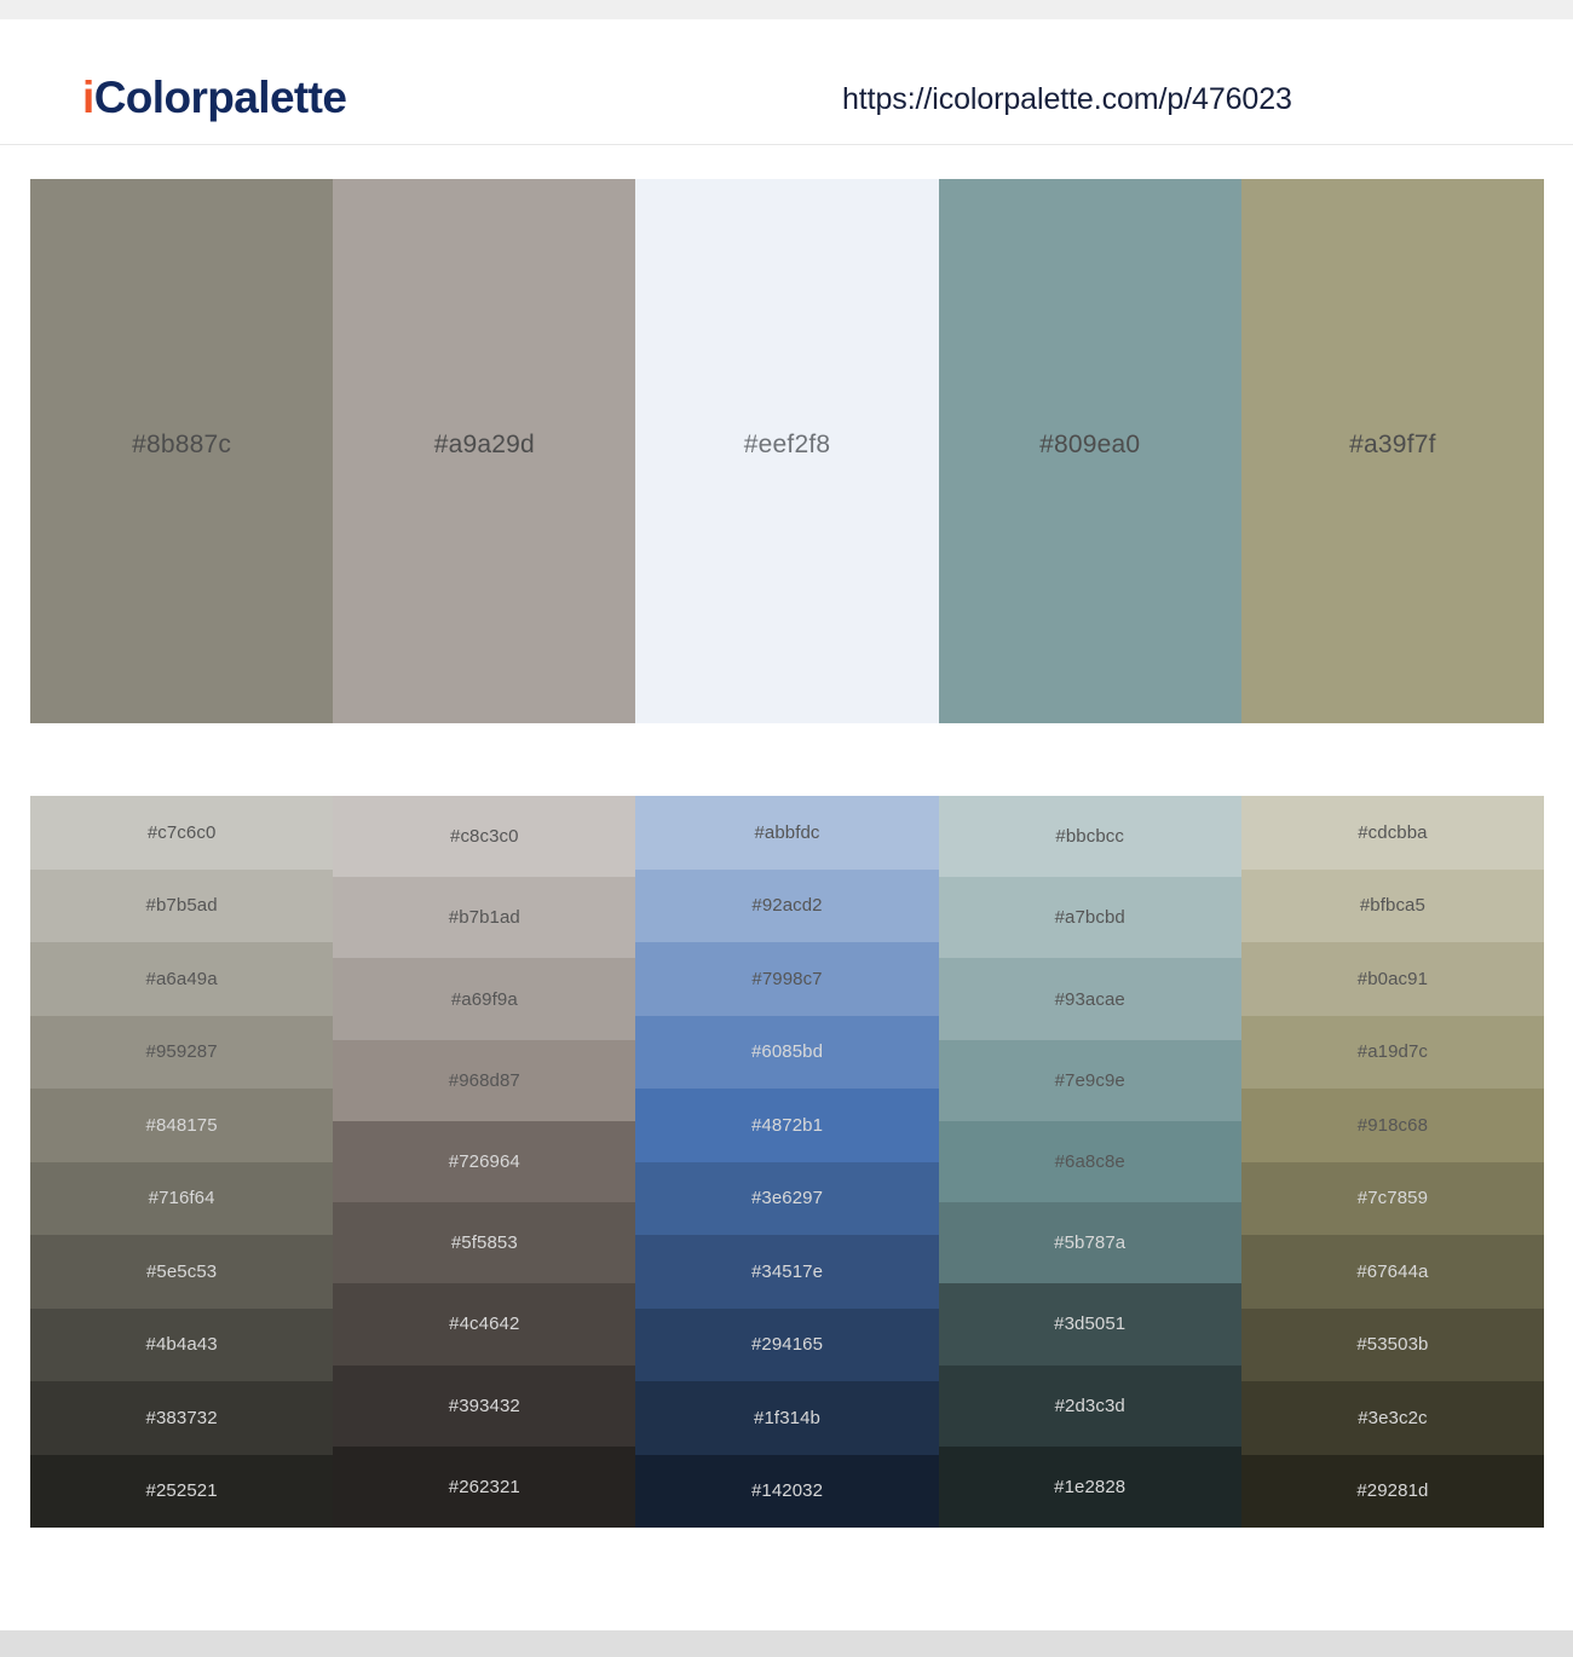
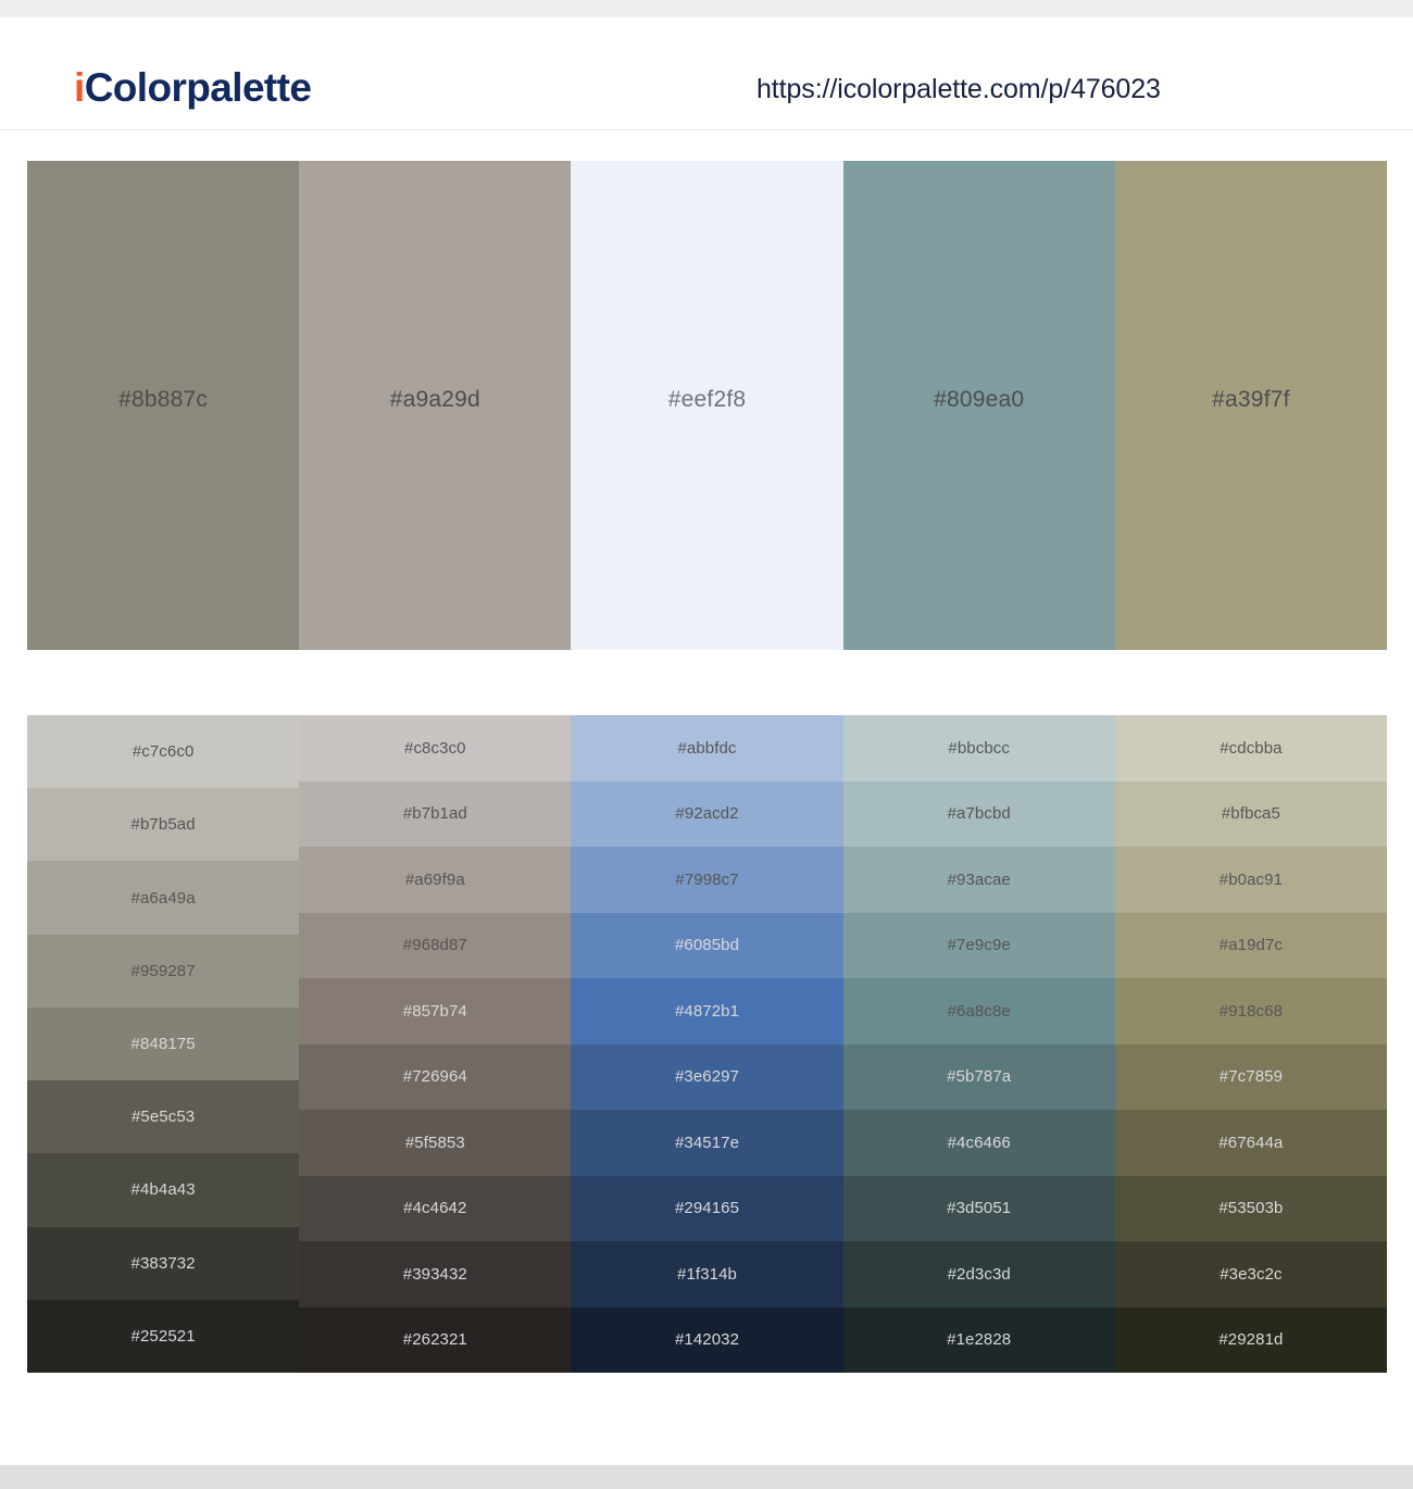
  iColorpalette
  https://icolorpalette.com/p/476023
  #8b887c
  #a9a29d
  #eef2f8
  #809ea0
  #a39f7f
  #c7c6c0
  #b7b5ad
  #a6a49a
  #959287
  #848175
- #716f64
  #5e5c53
  #4b4a43
  #383732
  #252521
  #c8c3c0
  #b7b1ad
  #a69f9a
  #968d87
+ #857b74
  #726964
  #5f5853
  #4c4642
  #393432
  #262321
  #abbfdc
  #92acd2
  #7998c7
  #6085bd
  #4872b1
  #3e6297
  #34517e
  #294165
  #1f314b
  #142032
  #bbcbcc
  #a7bcbd
  #93acae
  #7e9c9e
  #6a8c8e
  #5b787a
+ #4c6466
  #3d5051
  #2d3c3d
  #1e2828
  #cdcbba
  #bfbca5
  #b0ac91
  #a19d7c
  #918c68
  #7c7859
  #67644a
  #53503b
  #3e3c2c
  #29281d
